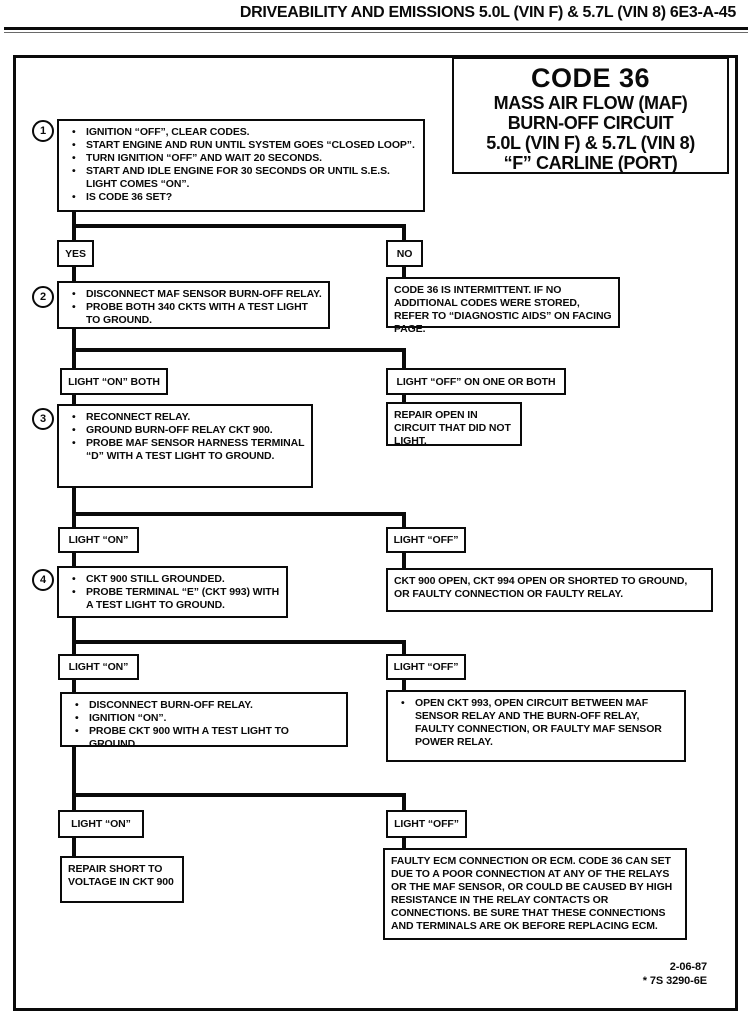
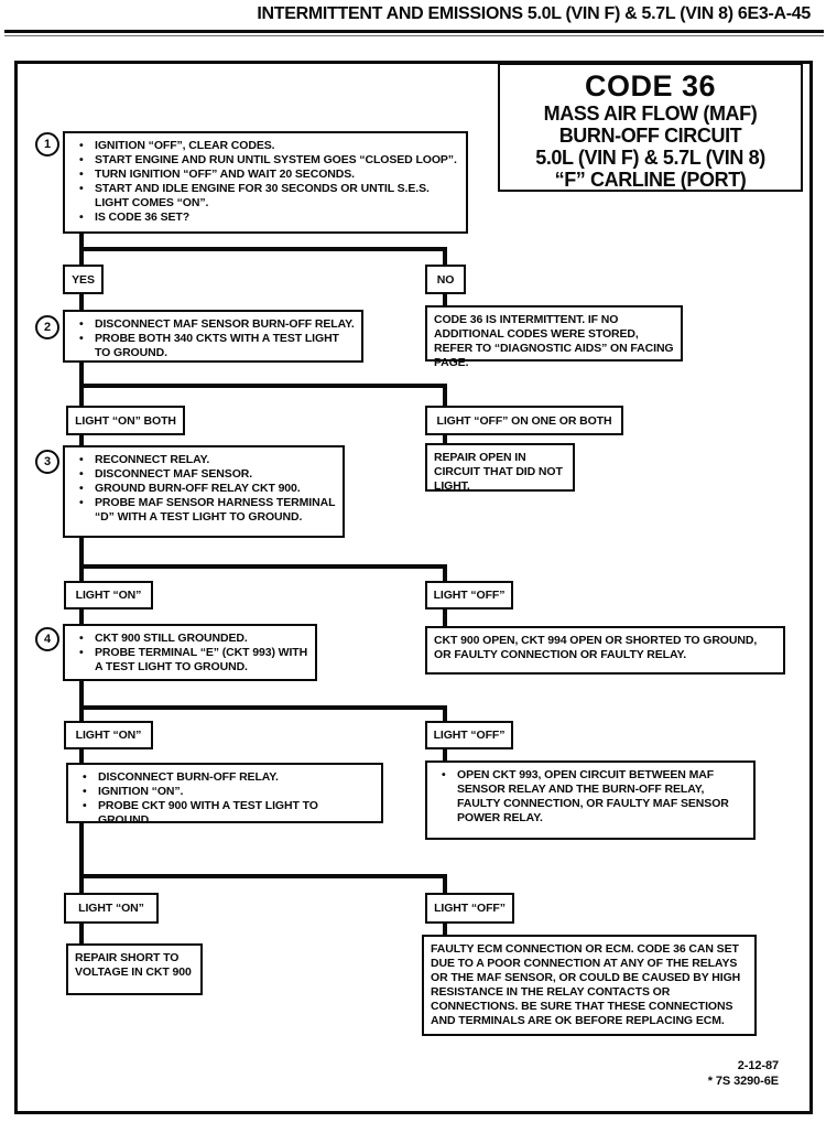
- DRIVEABILITY AND EMISSIONS 5.0L (VIN F) & 5.7L (VIN 8) 6E3-A-45
+ INTERMITTENT AND EMISSIONS 5.0L (VIN F) & 5.7L (VIN 8) 6E3-A-45
  CODE 36
  MASS AIR FLOW (MAF)
  BURN-OFF CIRCUIT
  5.0L (VIN F) & 5.7L (VIN 8)
  “F” CARLINE (PORT)
  1
  IGNITION “OFF”, CLEAR CODES.
  START ENGINE AND RUN UNTIL SYSTEM GOES “CLOSED LOOP”.
  TURN IGNITION “OFF” AND WAIT 20 SECONDS.
  START AND IDLE ENGINE FOR 30 SECONDS OR UNTIL S.E.S. LIGHT COMES “ON”.
  IS CODE 36 SET?
  YES
  NO
  2
  DISCONNECT MAF SENSOR BURN-OFF RELAY.
  PROBE BOTH 340 CKTS WITH A TEST LIGHT TO GROUND.
  CODE 36 IS INTERMITTENT. IF NO ADDITIONAL CODES WERE STORED, REFER TO “DIAGNOSTIC AIDS” ON FACING PAGE.
  LIGHT “ON” BOTH
  LIGHT “OFF” ON ONE OR BOTH
  3
  RECONNECT RELAY.
+ DISCONNECT MAF SENSOR.
  GROUND BURN-OFF RELAY CKT 900.
  PROBE MAF SENSOR HARNESS TERMINAL “D” WITH A TEST LIGHT TO GROUND.
  REPAIR OPEN IN CIRCUIT THAT DID NOT LIGHT.
  LIGHT “ON”
  LIGHT “OFF”
  4
  CKT 900 STILL GROUNDED.
  PROBE TERMINAL “E” (CKT 993) WITH A TEST LIGHT TO GROUND.
  CKT 900 OPEN, CKT 994 OPEN OR SHORTED TO GROUND, OR FAULTY CONNECTION OR FAULTY RELAY.
  LIGHT “ON”
  LIGHT “OFF”
  DISCONNECT BURN-OFF RELAY.
  IGNITION “ON”.
  PROBE CKT 900 WITH A TEST LIGHT TO GROUND.
  OPEN CKT 993, OPEN CIRCUIT BETWEEN MAF SENSOR RELAY AND THE BURN-OFF RELAY, FAULTY CONNECTION, OR FAULTY MAF SENSOR POWER RELAY.
  LIGHT “ON”
  LIGHT “OFF”
  REPAIR SHORT TO VOLTAGE IN CKT 900
  FAULTY ECM CONNECTION OR ECM. CODE 36 CAN SET DUE TO A POOR CONNECTION AT ANY OF THE RELAYS OR THE MAF SENSOR, OR COULD BE CAUSED BY HIGH RESISTANCE IN THE RELAY CONTACTS OR CONNECTIONS. BE SURE THAT THESE CONNECTIONS AND TERMINALS ARE OK BEFORE REPLACING ECM.
- 2-06-87
+ 2-12-87
  * 7S 3290-6E
